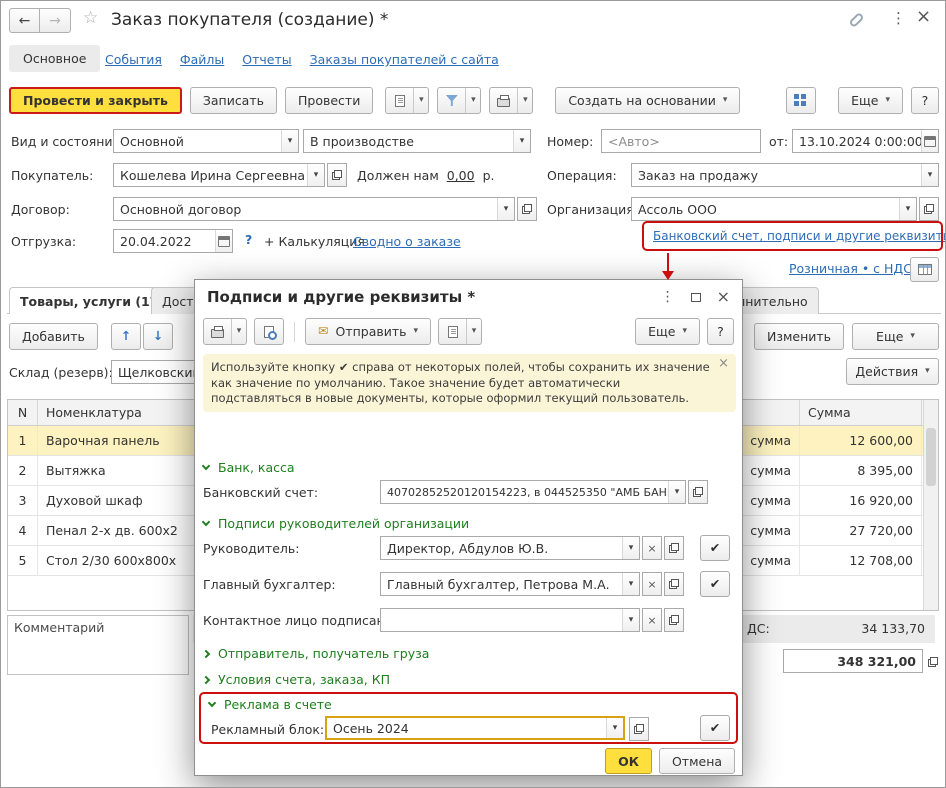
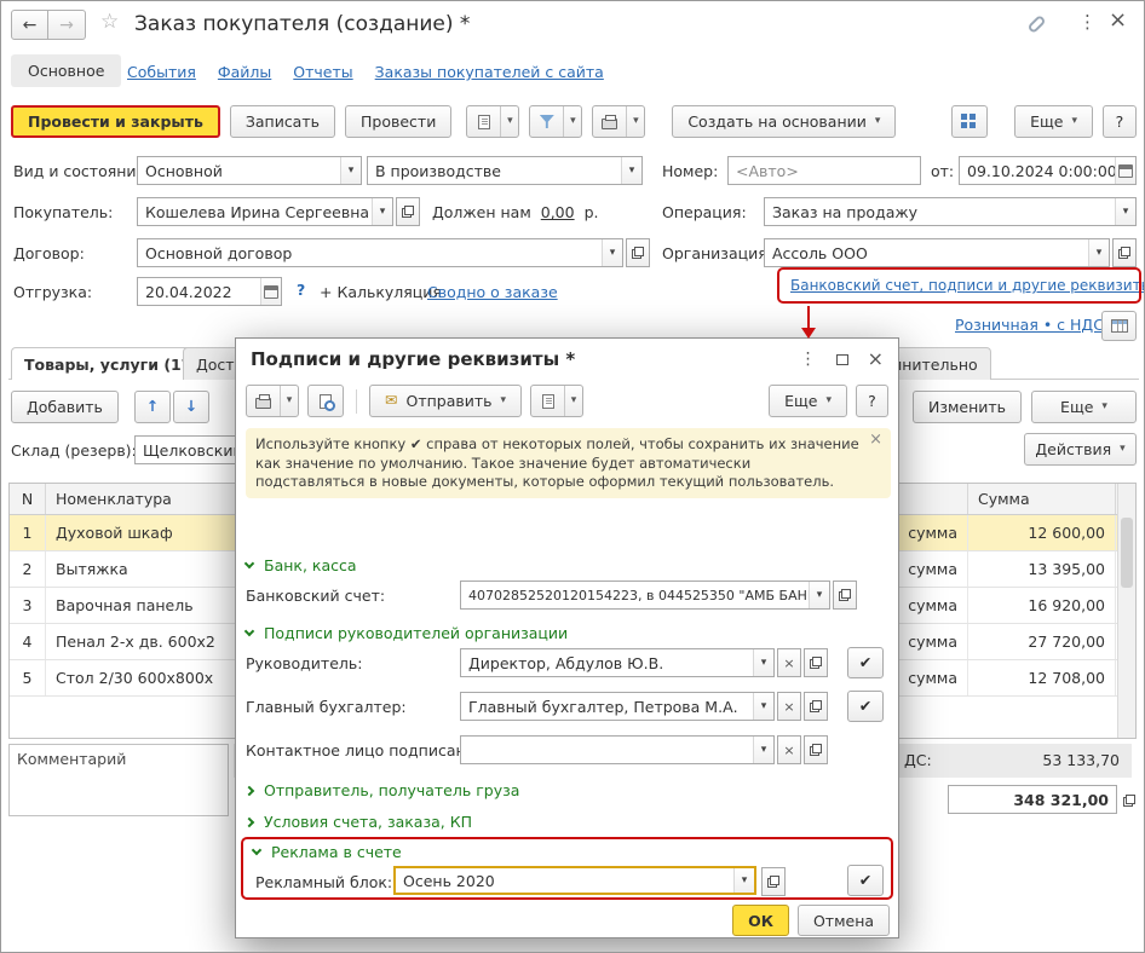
  Заказ покупателя (создание) *
  Основное
  События
  Файлы
  Отчеты
  Заказы покупателей с сайта
  Провести и закрыть
  Записать
  Провести
  Создать на основании
  Еще
  ?
  Вид и состояни
  Основной
  В производстве
  Номер:
  <Авто>
  от:
- 13.10.2024 0:00:00
+ 09.10.2024 0:00:00
  Покупатель:
  Кошелева Ирина Сергеевна
  Должен нам 0,00 р.
  Операция:
  Заказ на продажу
  Договор:
  Основной договор
  Организация
  Ассоль ООО
  Отгрузка:
  20.04.2022
  ?
  + Калькуляция
  Сводно о заказе
  Банковский счет, подписи и другие реквизит
  Розничная • с НДС
  Товары, услуги (1
  Добавить
  Изменить
  Еще
  Склад (резерв)
  Щелковски
  Действия
  N
  Номенклатура
  Сумма
  1
- Варочная панель
+ Духовой шкаф
  сумма
  12 600,00
  2
  Вытяжка
  сумма
- 8 395,00
+ 13 395,00
  3
- Духовой шкаф
+ Варочная панель
  сумма
  16 920,00
  4
  Пенал 2-х дв. 600х2
  сумма
  27 720,00
  5
  Стол 2/30 600х800х
  сумма
  12 708,00
  Комментарий
  ДС:
- 34 133,70
+ 53 133,70
  348 321,00
  Подписи и другие реквизиты *
  Отправить
  Еще
  ?
  Используйте кнопку ✔ справа от некоторых полей, чтобы сохранить их значение как значение по умолчанию. Такое значение будет автоматически подставляться в новые документы, которые оформил текущий пользователь.
  Банк, касса
  Банковский счет:
  40702852520120154223, в 044525350 "АМБ БАН
  Подписи руководителей организации
  Руководитель:
  Директор, Абдулов Ю.В.
  Главный бухгалтер:
  Главный бухгалтер, Петрова М.А.
  Контактное лицо подписа
  Отправитель, получатель груза
  Условия счета, заказа, КП
  Реклама в счете
  Рекламный блок:
- Осень 2024
+ Осень 2020
  ОК
  Отмена
